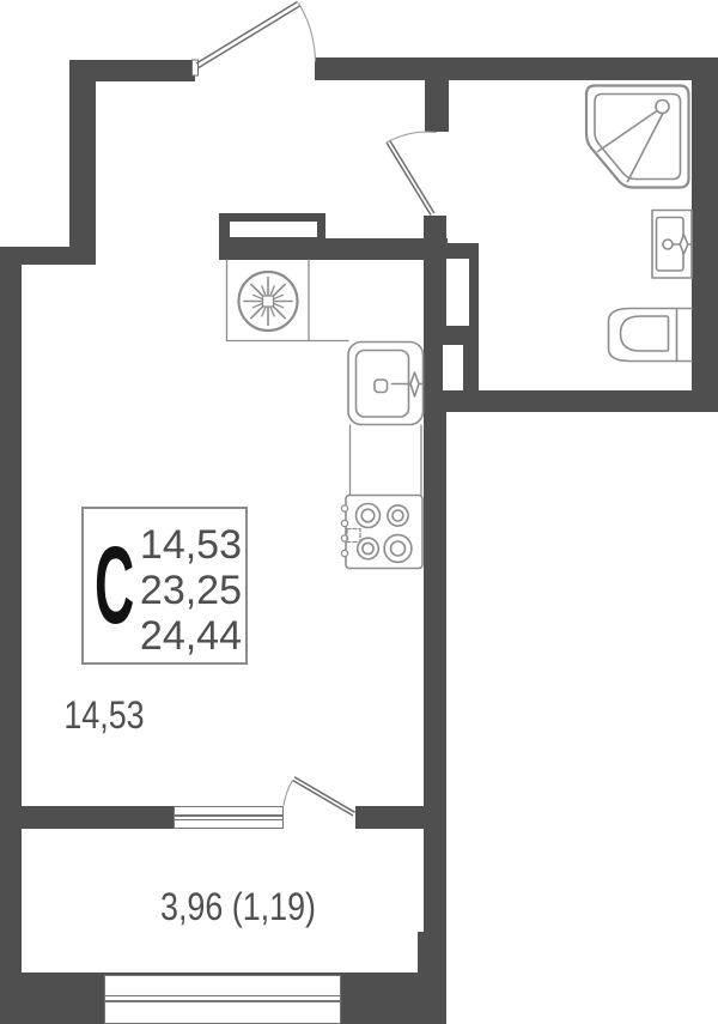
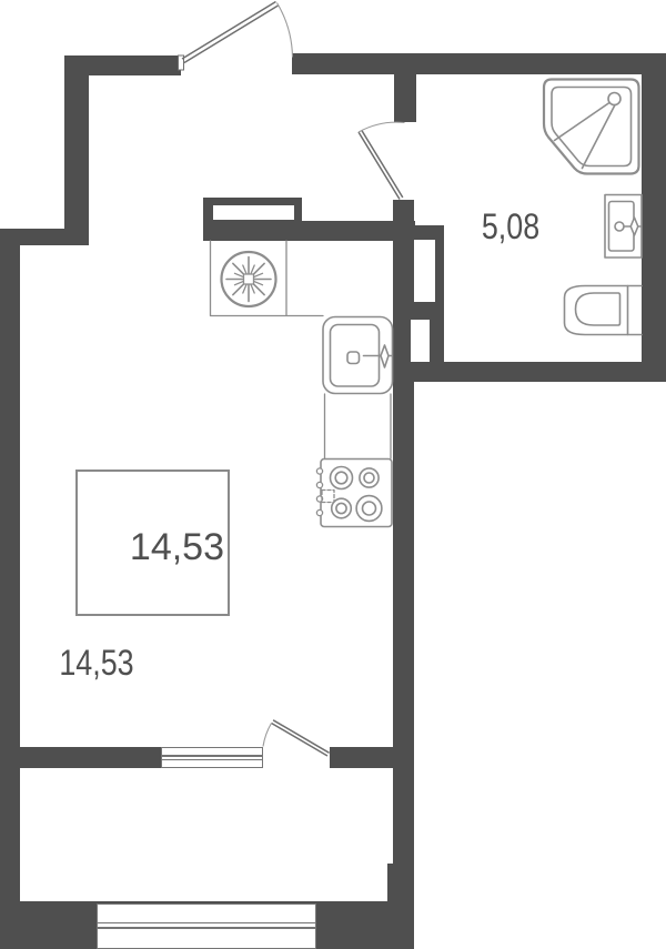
+ 5,08
  14,53
- 3,96 (1,19)
- С
  14,53
- 23,25
- 24,44
